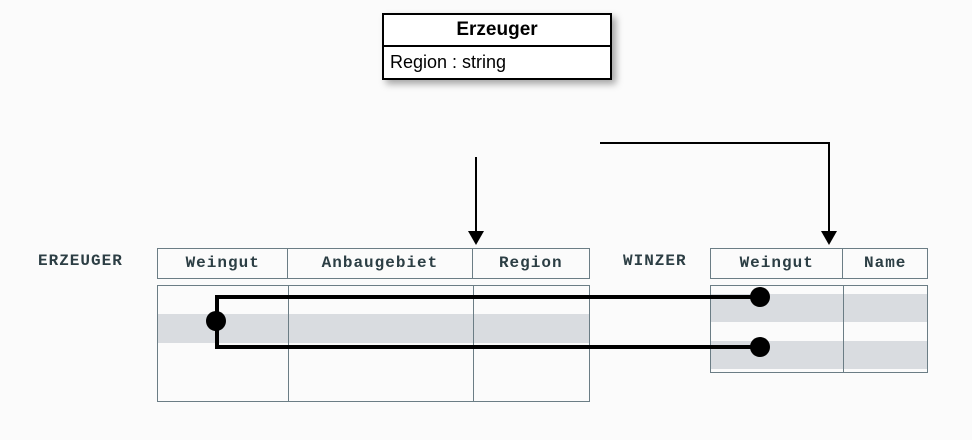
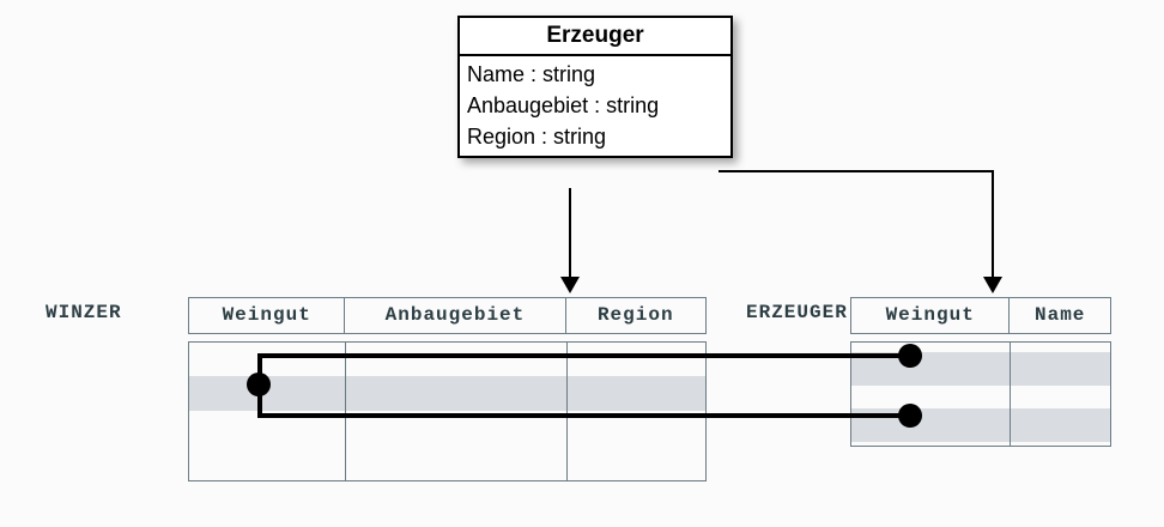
  Erzeuger
+ Name : string
+ Anbaugebiet : string
  Region : string
- ERZEUGER
+ WINZER
  Weingut
  Anbaugebiet
  Region
- WINZER
+ ERZEUGER
  Weingut
  Name
